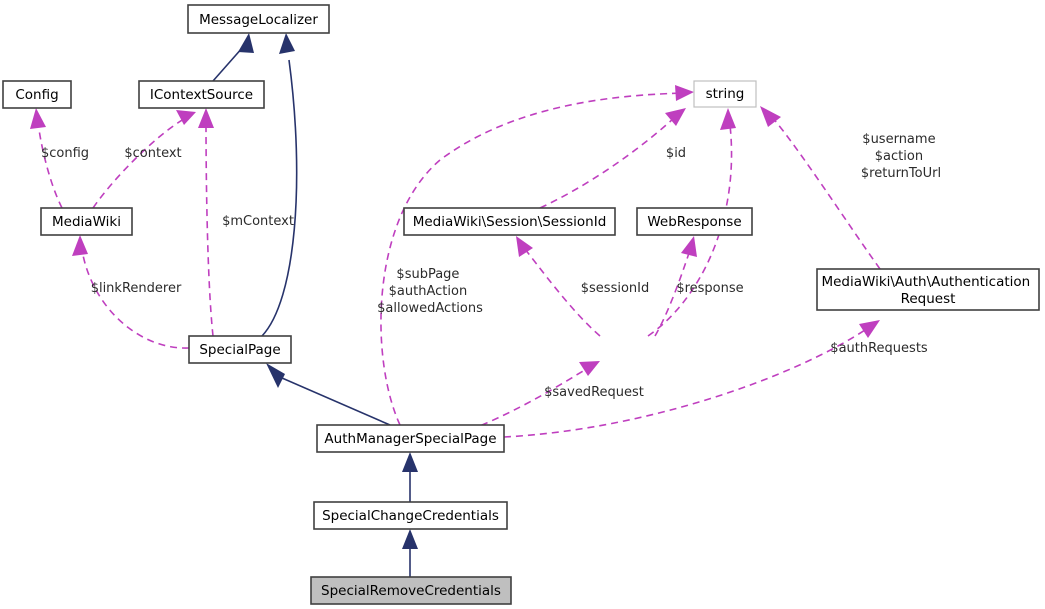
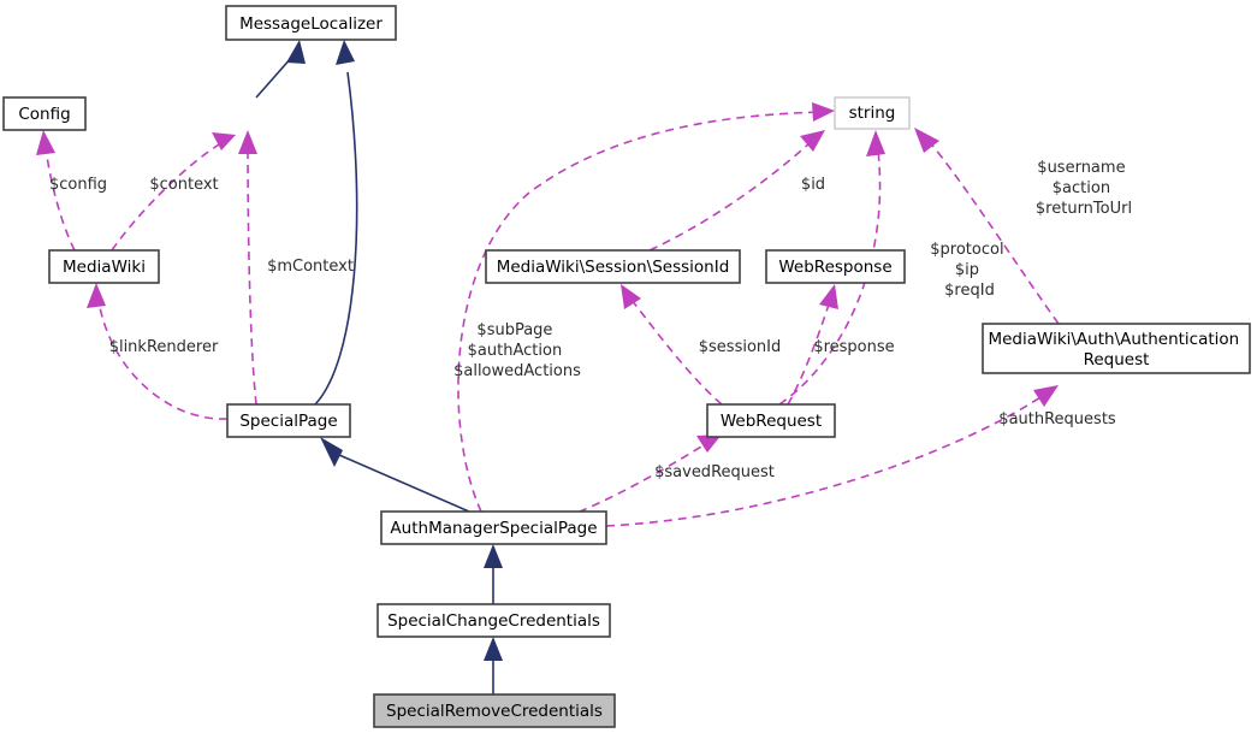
  $config
  $context
  $mContext
  $linkRenderer
  $id
  $username $action $returnToUrl
+ $protocol $ip $reqId
  $subPage $authAction $allowedActions
  $sessionId
  $response
  $authRequests
  $savedRequest
  MessageLocalizer
  Config
- IContextSource
  string
  MediaWiki
  MediaWiki\Session\SessionId
  WebResponse
  MediaWiki\Auth\Authentication Request
  SpecialPage
+ WebRequest
  AuthManagerSpecialPage
  SpecialChangeCredentials
  SpecialRemoveCredentials
